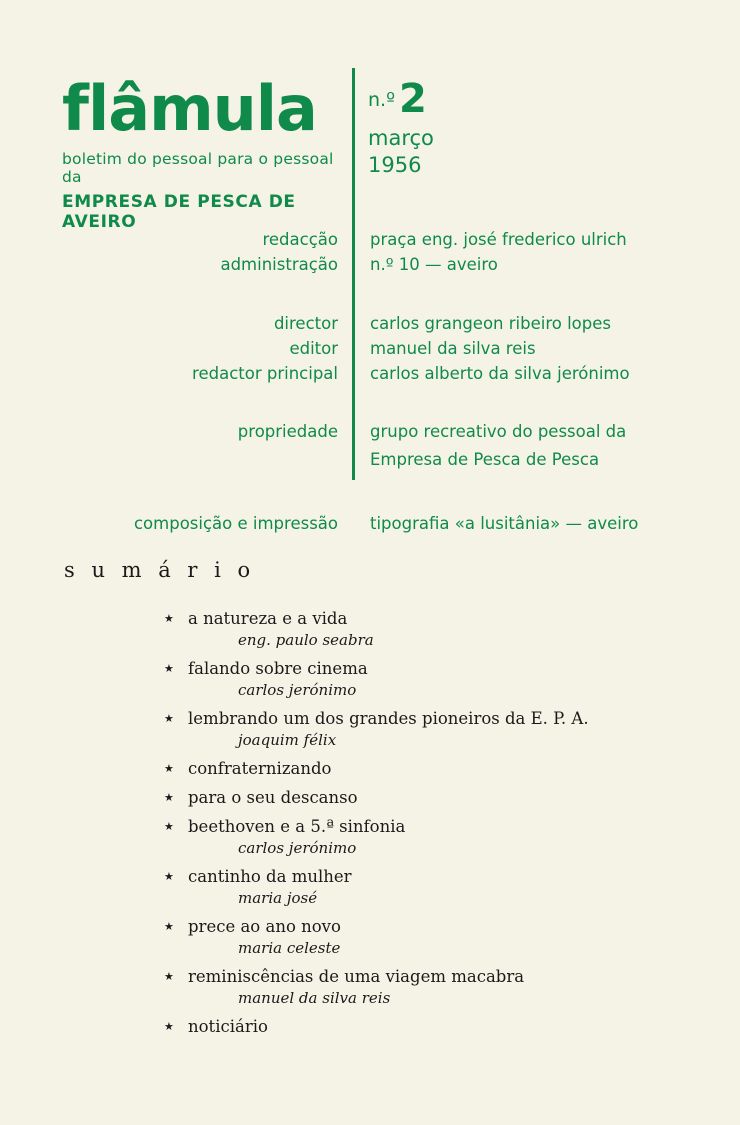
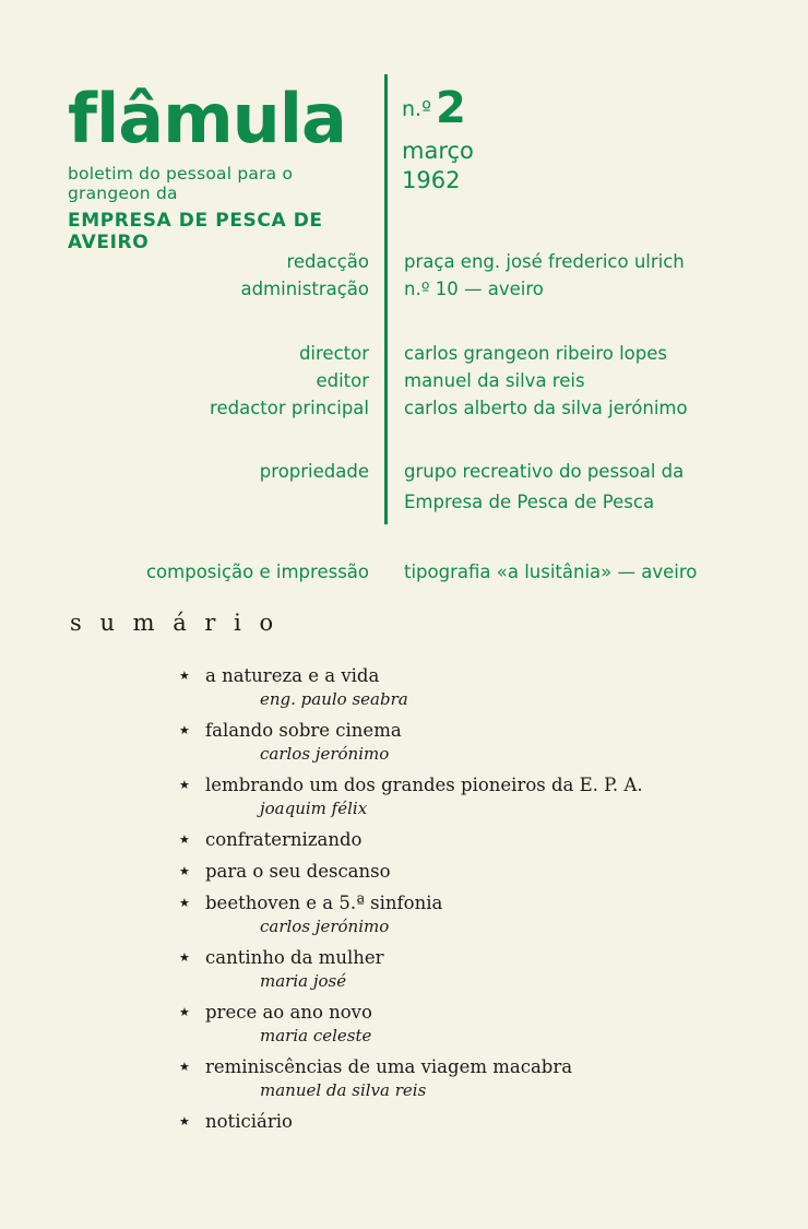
  flâmula
- boletim do pessoal para o pessoal da
+ boletim do pessoal para o grangeon da
  EMPRESA DE PESCA DE AVEIRO
  n.º 2
  março
- 1956
+ 1962
  redacção
  praça eng. josé frederico ulrich
  administração
  n.º 10 — aveiro
  director
  carlos grangeon ribeiro lopes
  editor
  manuel da silva reis
  redactor principal
  carlos alberto da silva jerónimo
  propriedade
  grupo recreativo do pessoal da
  Empresa de Pesca de Pesca
  composição e impressão
  tipografia «a lusitânia» — aveiro
  s u m á r i o
  ★
  a natureza e a vida
  eng. paulo seabra
  ★
  falando sobre cinema
  carlos jerónimo
  ★
  lembrando um dos grandes pioneiros da E. P. A.
  joaquim félix
  ★
  confraternizando
  ★
  para o seu descanso
  ★
  beethoven e a 5.ª sinfonia
  carlos jerónimo
  ★
  cantinho da mulher
  maria josé
  ★
  prece ao ano novo
  maria celeste
  ★
  reminiscências de uma viagem macabra
  manuel da silva reis
  ★
  noticiário
